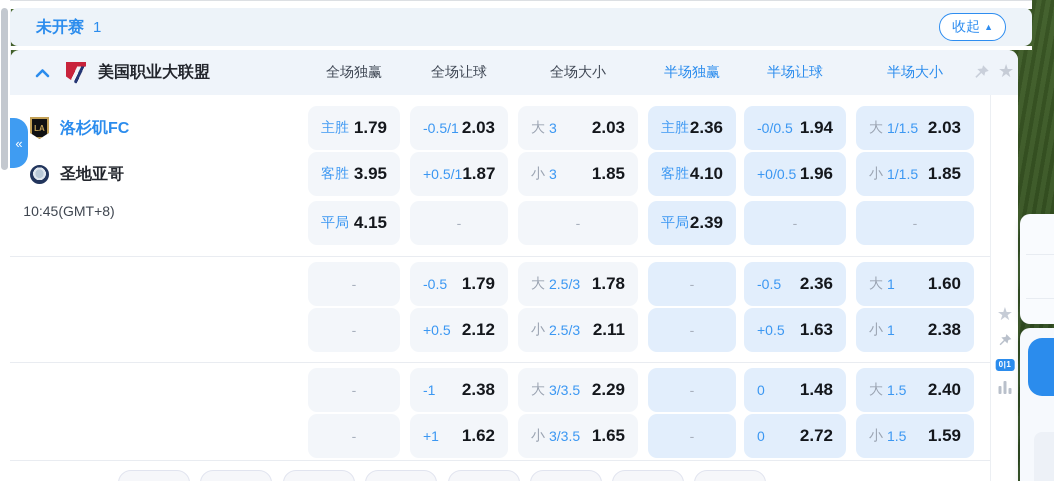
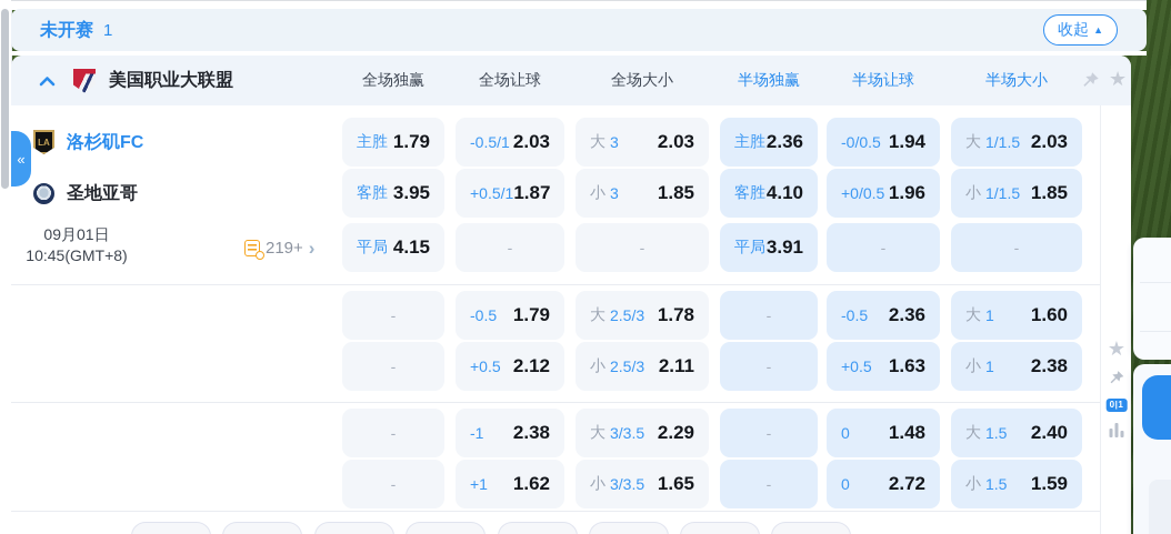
  未开赛
  1
  收起
  ▲
  美国职业大联盟
  全场独赢
  全场让球
  全场大小
  半场独赢
  半场让球
  半场大小
  ★
  LA
  洛杉矶FC
  圣地亚哥
+ 09月01日
  10:45(GMT+8)
+ 219+
+ ›
  主胜
  1.79
  -0.5/1
  2.03
  大
  3
  2.03
  主胜
  2.36
  -0/0.5
  1.94
  大
  1/1.5
  2.03
  客胜
  3.95
  +0.5/1
  1.87
  小
  3
  1.85
  客胜
  4.10
  +0/0.5
  1.96
  小
  1/1.5
  1.85
  平局
  4.15
  -
  -
  平局
- 2.39
+ 3.91
  -
  -
  -
  -0.5
  1.79
  大
  2.5/3
  1.78
  -
  -0.5
  2.36
  大
  1
  1.60
  -
  +0.5
  2.12
  小
  2.5/3
  2.11
  -
  +0.5
  1.63
  小
  1
  2.38
  -
  -1
  2.38
  大
  3/3.5
  2.29
  -
  0
  1.48
  大
  1.5
  2.40
  -
  +1
  1.62
  小
  3/3.5
  1.65
  -
  0
  2.72
  小
  1.5
  1.59
  ★
  0|1
  «
